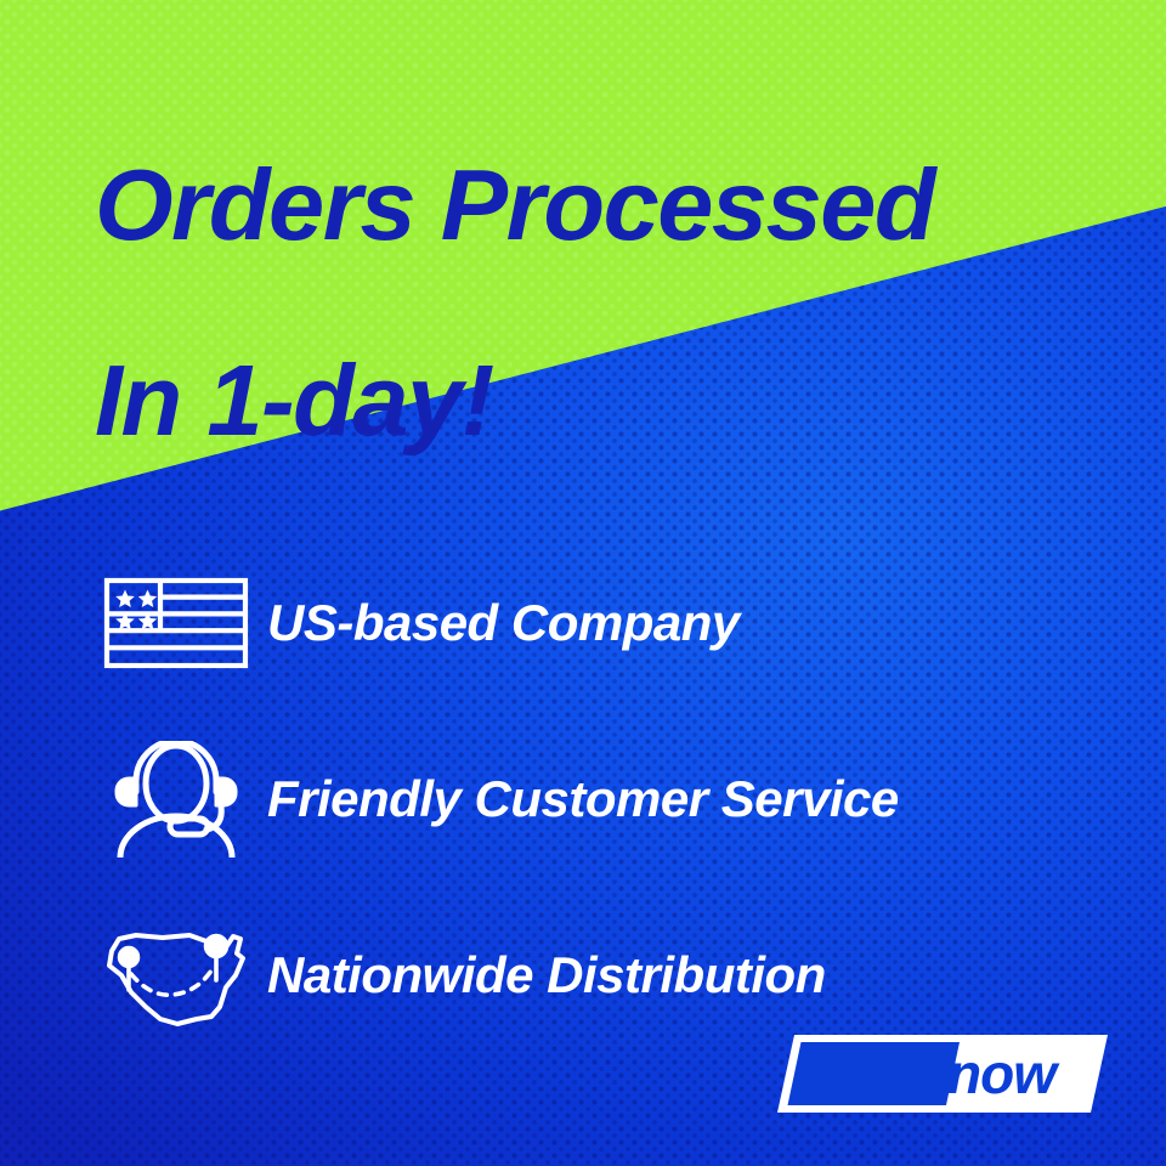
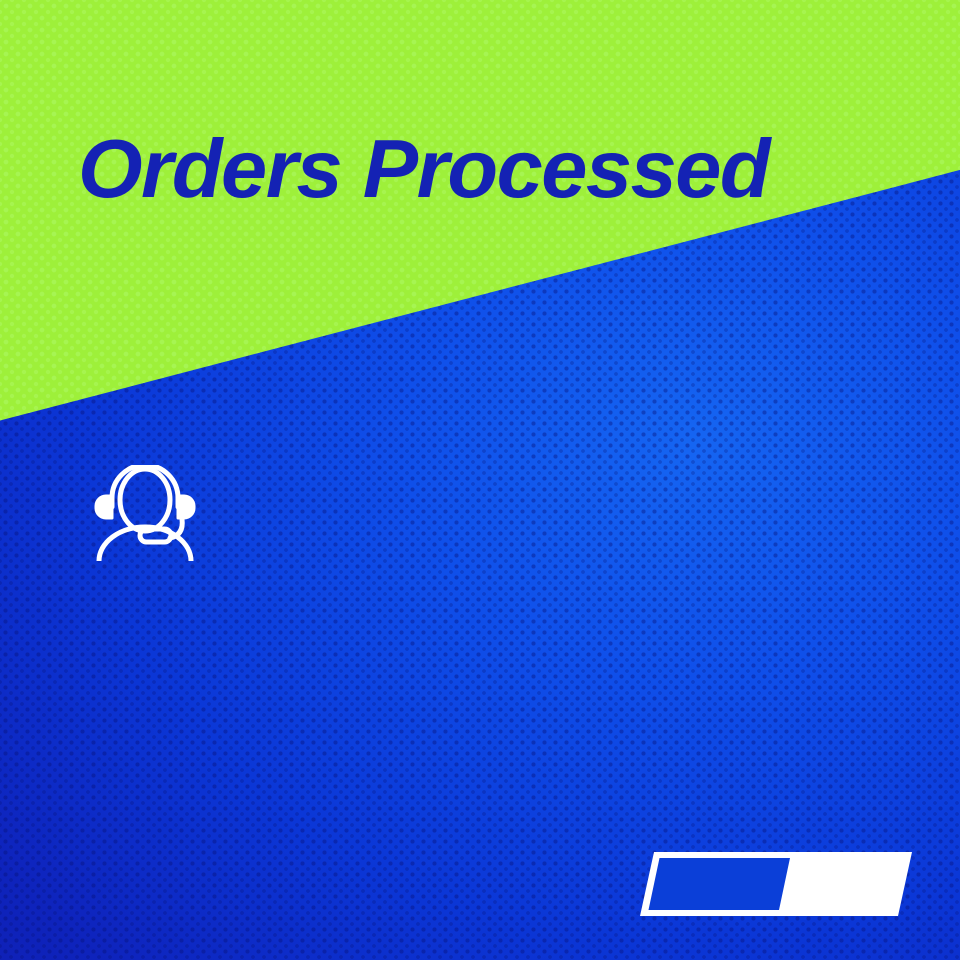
  Orders Processed
- In 1-day!
- US-based Company
- Friendly Customer Service
- Nationwide Distribution
- now
